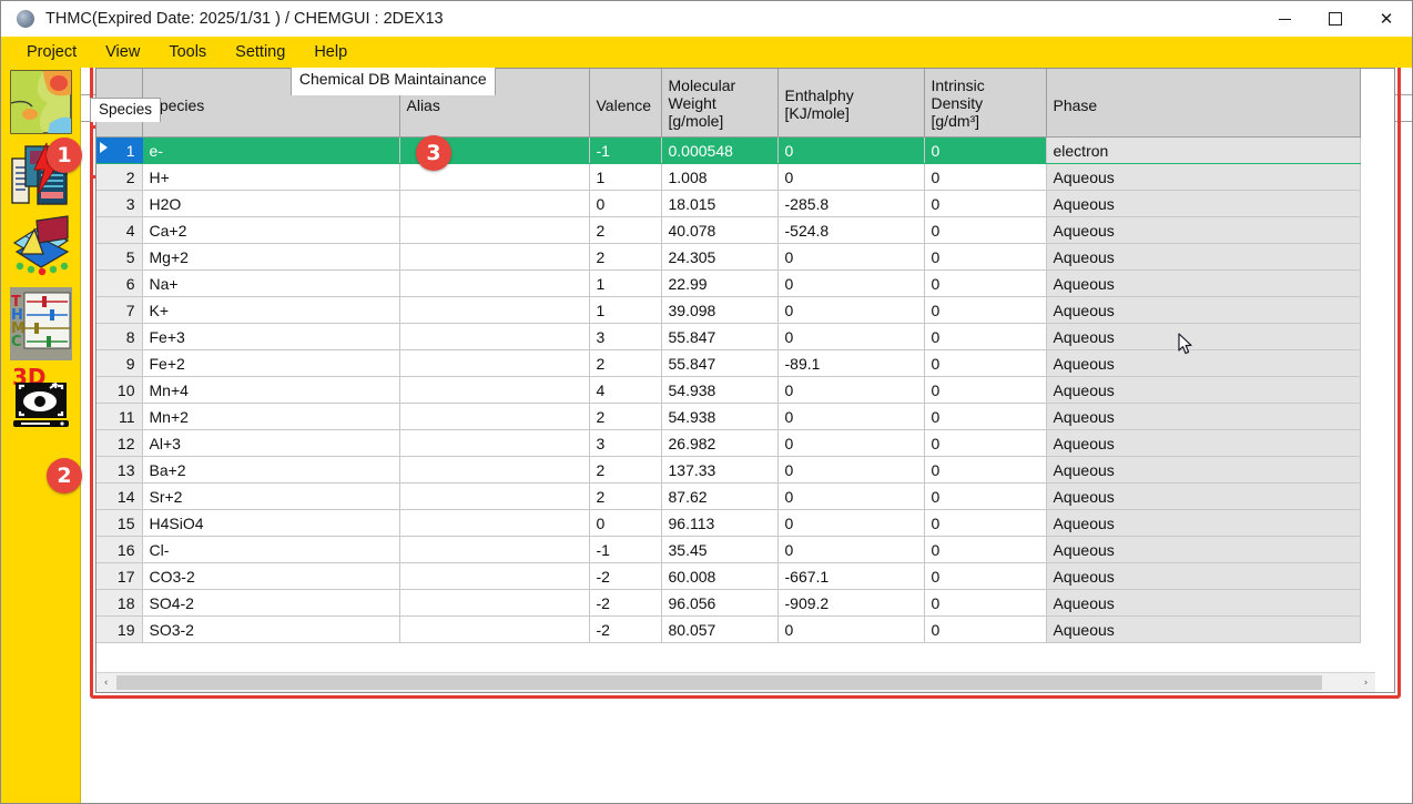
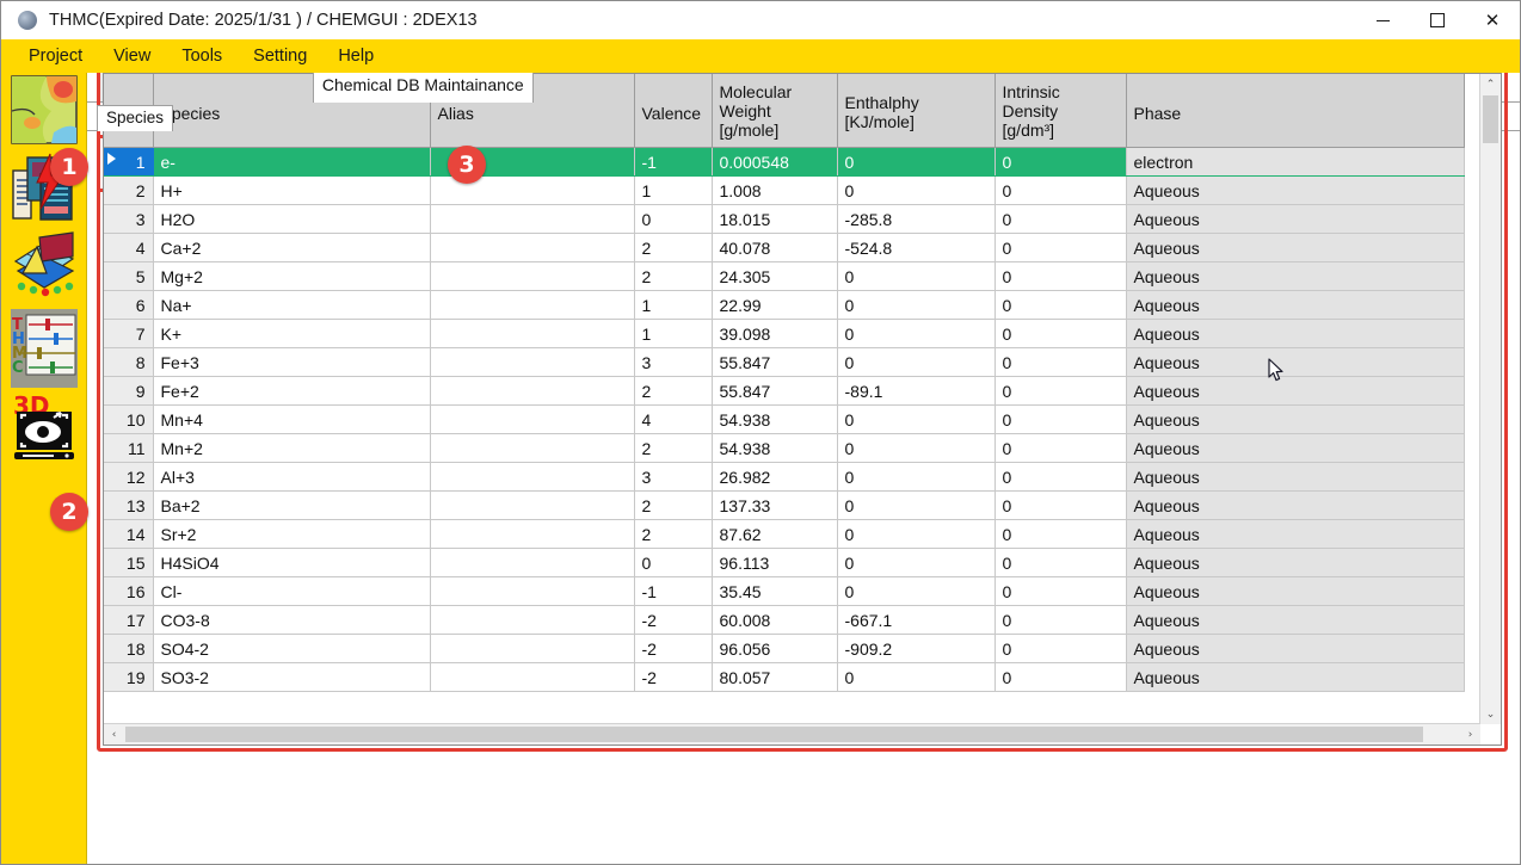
  THMC(Expired Date: 2025/1/31 ) / CHEMGUI : 2DEX13
  ✕
  Project
  View
  Tools
  Setting
  Help
  T
  H
  M
  C
  3D
  1
  2
  Chemical DB Maintainance
  Species
  3
  	pecies	Alias	Valence	Molecular Weight [g/mole]	Enthalphy [KJ/mole]	Intrinsic Density [g/dm³]	Phase
  1	e-		-1	0.000548	0	0	electron
  2	H+		1	1.008	0	0	Aqueous
  3	H2O		0	18.015	-285.8	0	Aqueous
  4	Ca+2		2	40.078	-524.8	0	Aqueous
  5	Mg+2		2	24.305	0	0	Aqueous
  6	Na+		1	22.99	0	0	Aqueous
  7	K+		1	39.098	0	0	Aqueous
  8	Fe+3		3	55.847	0	0	Aqueous
  9	Fe+2		2	55.847	-89.1	0	Aqueous
  10	Mn+4		4	54.938	0	0	Aqueous
  11	Mn+2		2	54.938	0	0	Aqueous
  12	Al+3		3	26.982	0	0	Aqueous
  13	Ba+2		2	137.33	0	0	Aqueous
  14	Sr+2		2	87.62	0	0	Aqueous
  15	H4SiO4		0	96.113	0	0	Aqueous
  16	Cl-		-1	35.45	0	0	Aqueous
- 17	CO3-2		-2	60.008	-667.1	0	Aqueous
+ 17	CO3-8		-2	60.008	-667.1	0	Aqueous
  18	SO4-2		-2	96.056	-909.2	0	Aqueous
  19	SO3-2		-2	80.057	0	0	Aqueous
+ ⌃
+ ⌄
  ‹
  ›
